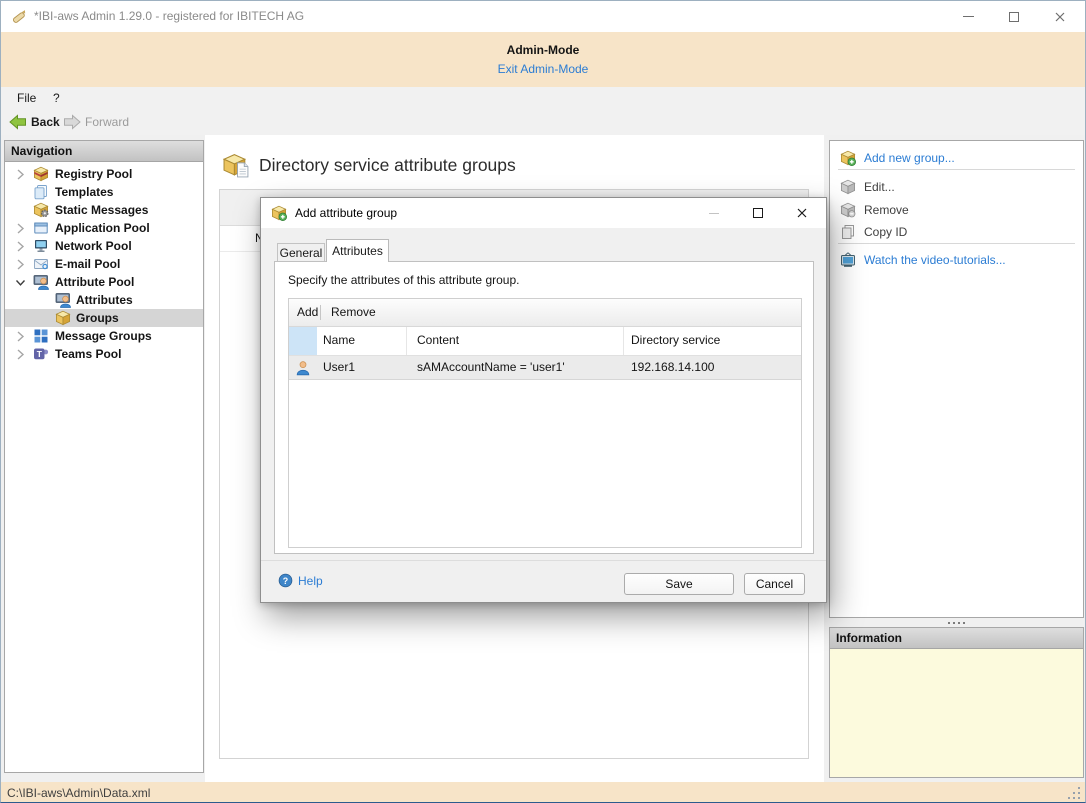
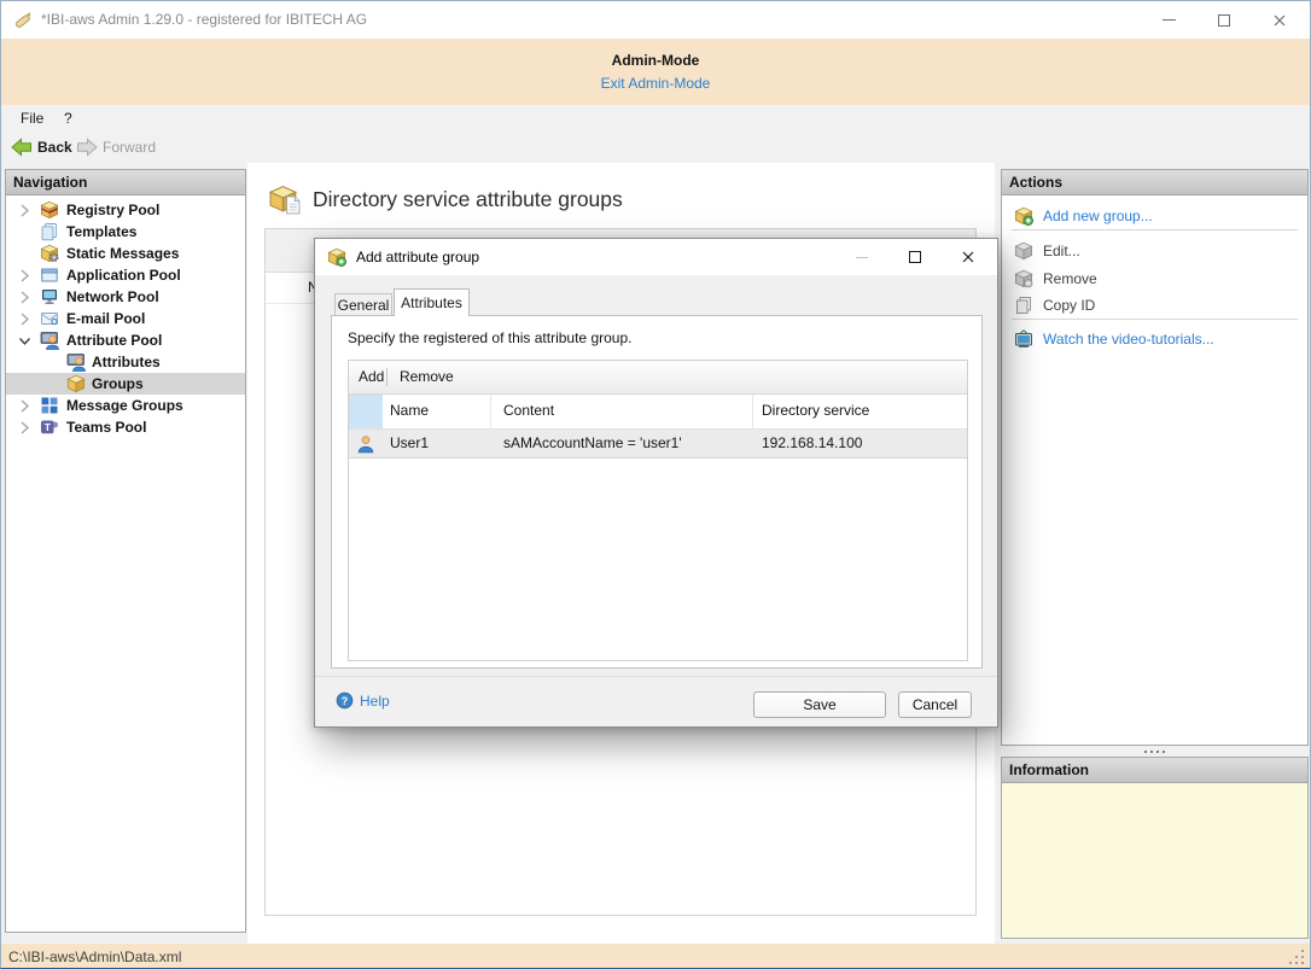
  *IBI-aws Admin 1.29.0 - registered for IBITECH AG
  Admin-Mode
  Exit Admin-Mode
  File
  ?
  Back
  Forward
  Navigation
  Registry Pool
  Templates
  Static Messages
  Application Pool
  Network Pool
  E-mail Pool
  Attribute Pool
  Attributes
  Groups
  Message Groups
  Teams Pool
  Directory service attribute groups
+ Actions
  Add new group...
  Edit...
  Remove
  Copy ID
  Watch the video-tutorials...
  Information
  C:\IBI-aws\Admin\Data.xml
  Add attribute group
  General
  Attributes
- Specify the attributes of this attribute group.
+ Specify the registered of this attribute group.
  Add
  Remove
  Name
  Content
  Directory service
  User1
  sAMAccountName = 'user1'
  192.168.14.100
  Help
  Save
  Cancel
